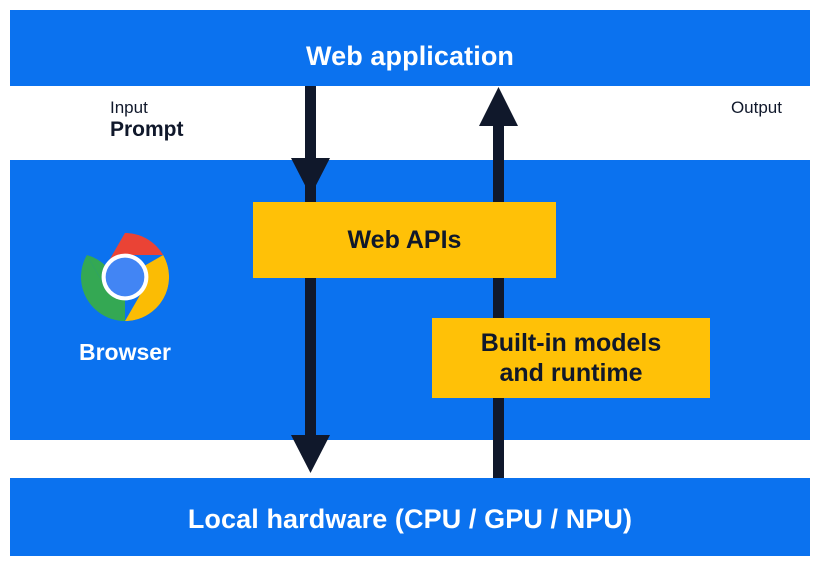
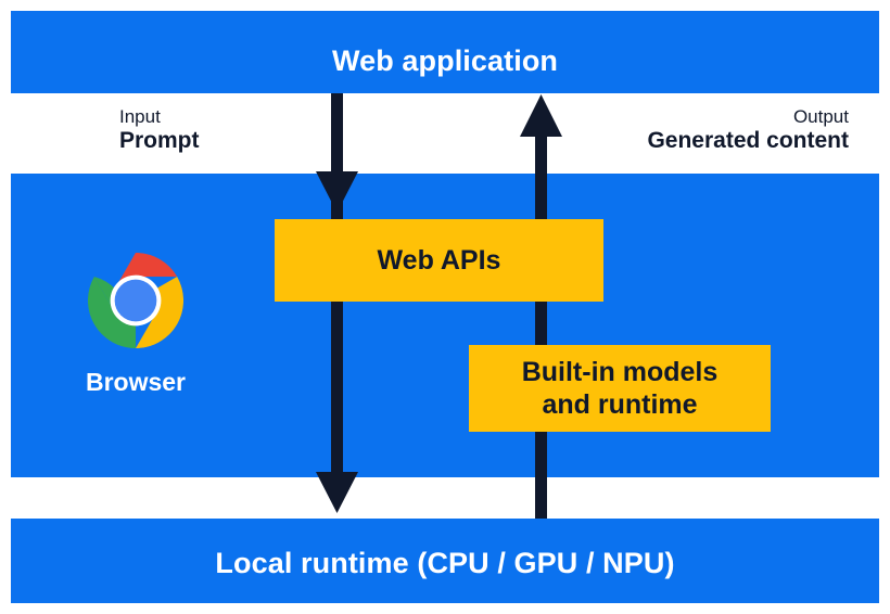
  Web application
  Input
  Prompt
  Output
+ Generated content
  Browser
  Web APIs
  Built-in models
  and runtime
- Local hardware (CPU / GPU / NPU)
+ Local runtime (CPU / GPU / NPU)
